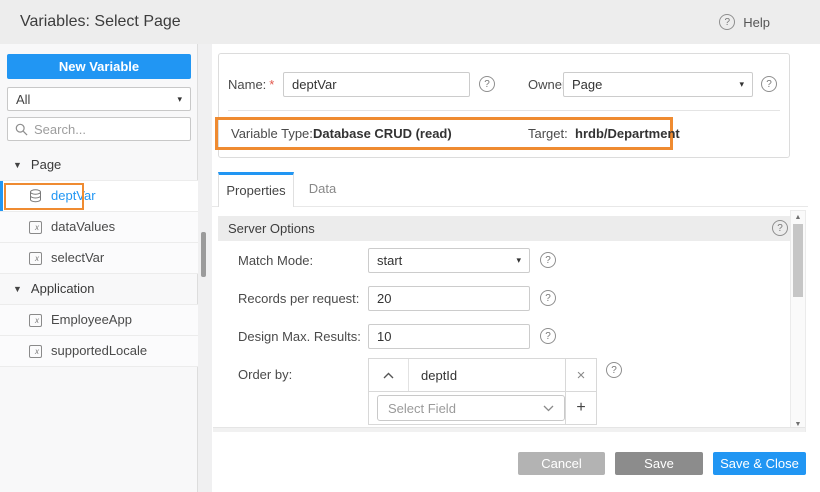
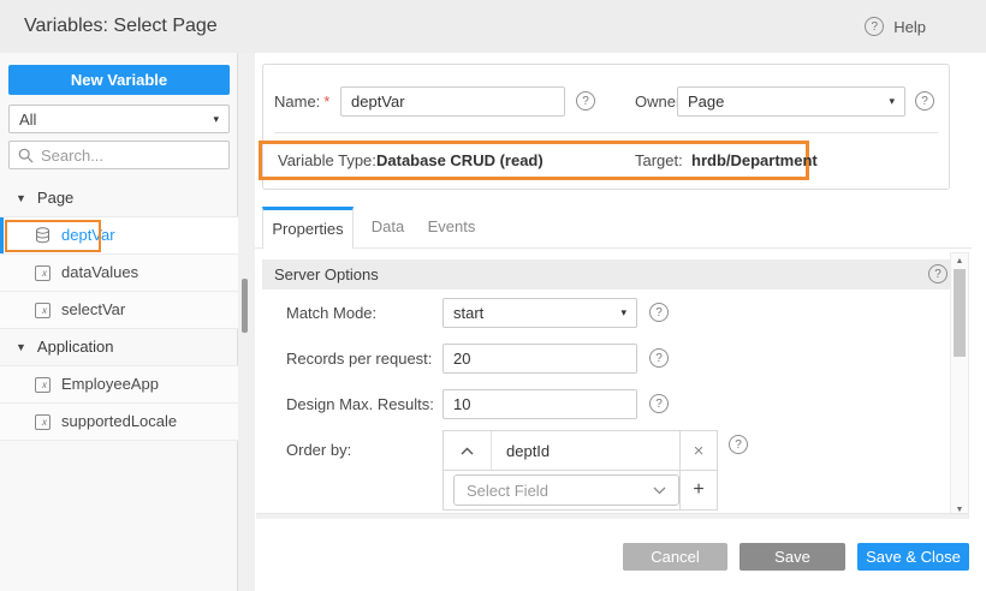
  Variables: Select Page
  ?
  Help
  New Variable
  All
  ▾
  Search...
  ▼
  Page
  deptVar
  x
  dataValues
  x
  selectVar
  ▼
  Application
  x
  EmployeeApp
  x
  supportedLocale
  Name: *
  deptVar
  ?
  Page
  ▾
  ?
  Variable Type:
  Database CRUD (read)
  Target:
  hrdb/Department
  Properties
  Data
+ Events
  Server Options
  ?
  Match Mode:
  start
  ▾
  ?
  Records per request:
  20
  ?
  Design Max. Results:
  10
  ?
  Order by:
  deptId
  ×
  Select Field
  +
  ?
  Cancel
  Save
  Save & Close
